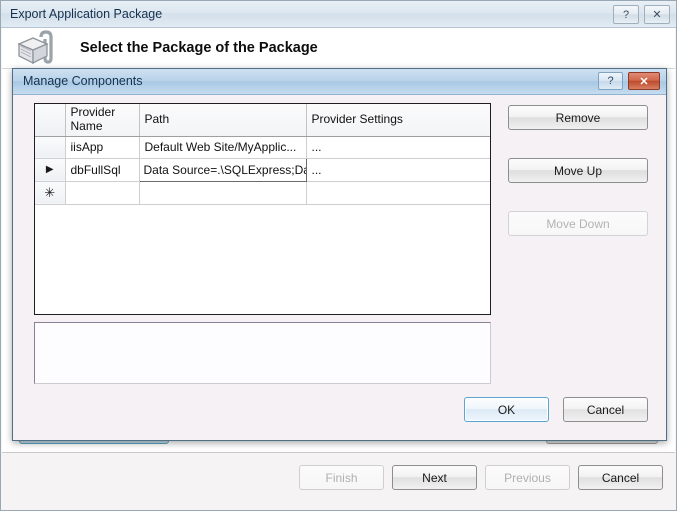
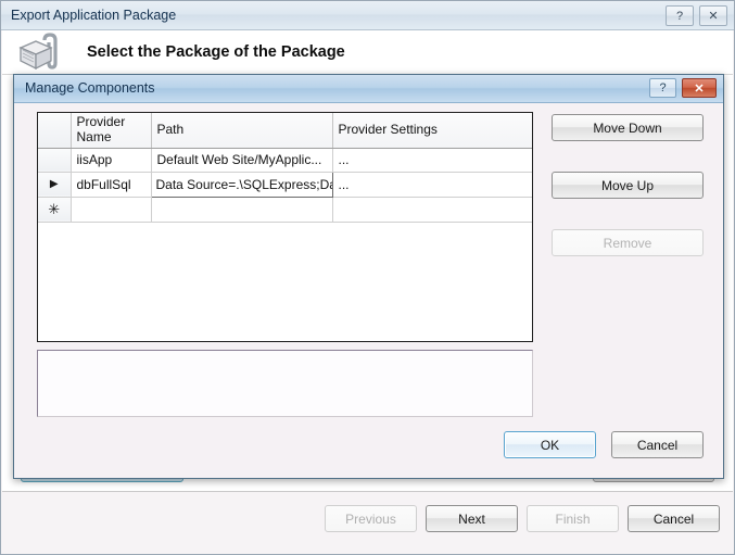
  Export Application Package
  ?
  ✕
  Select the Package of the Package
- Finish
+ Previous
  Next
- Previous
+ Finish
  Cancel
  Manage Components
  ?
  ✕
  	Provider Name	Path	Provider Settings
  	iisApp	Default Web Site/MyApplic...	...
  ▶	dbFullSql	Data Source=.\SQLExpress;D	...
  ✳
- Remove
+ Move Down
  Move Up
- Move Down
+ Remove
  OK
  Cancel
